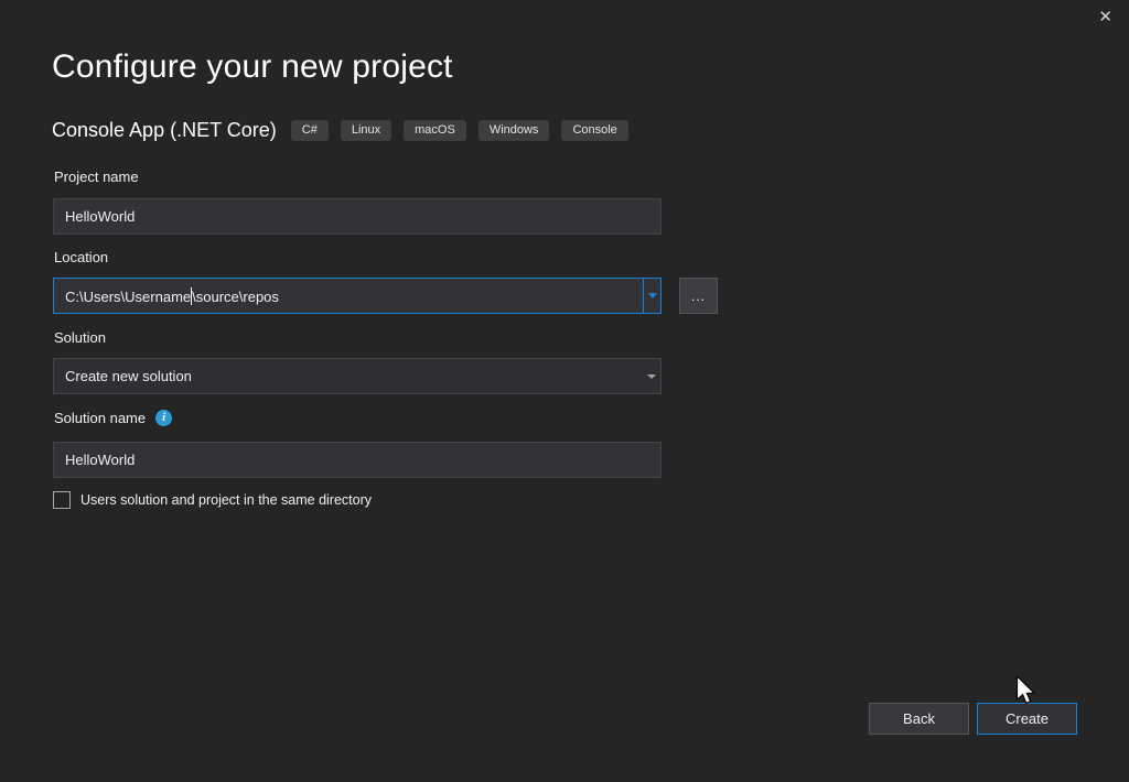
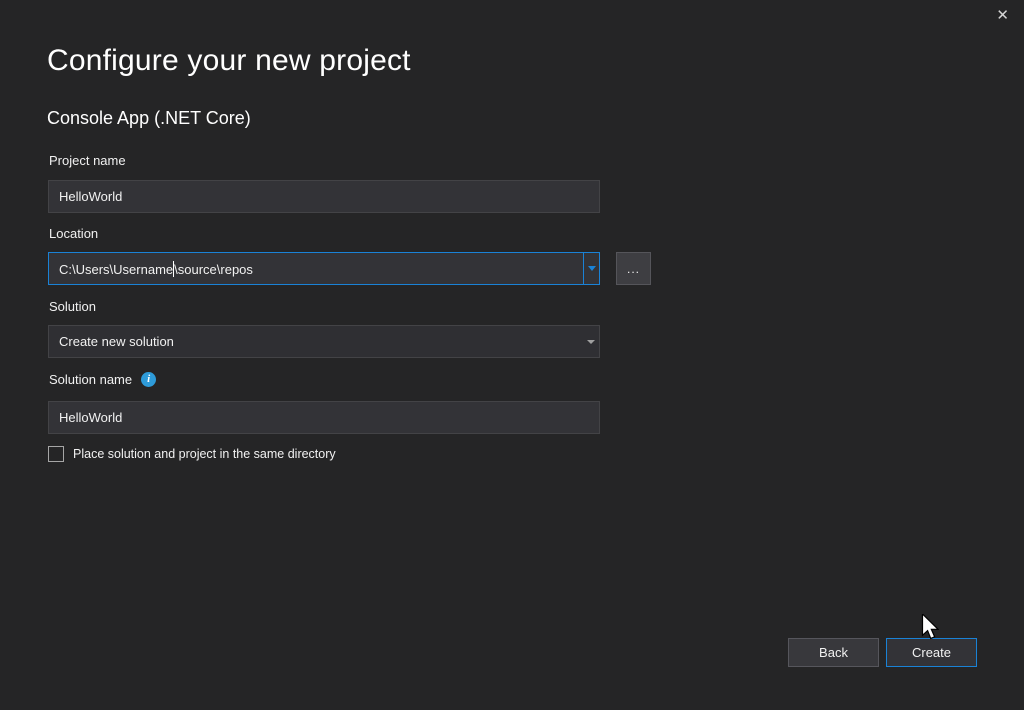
  ✕
  Configure your new project
  Console App (.NET Core)
- C#
- Linux
- macOS
- Windows
- Console
  Project name
  HelloWorld
  Location
  C:\Users\Username\source\repos
  ...
  Solution
  Create new solution
  Solution name
  i
  HelloWorld
- Users solution and project in the same directory
+ Place solution and project in the same directory
  Back
  Create
